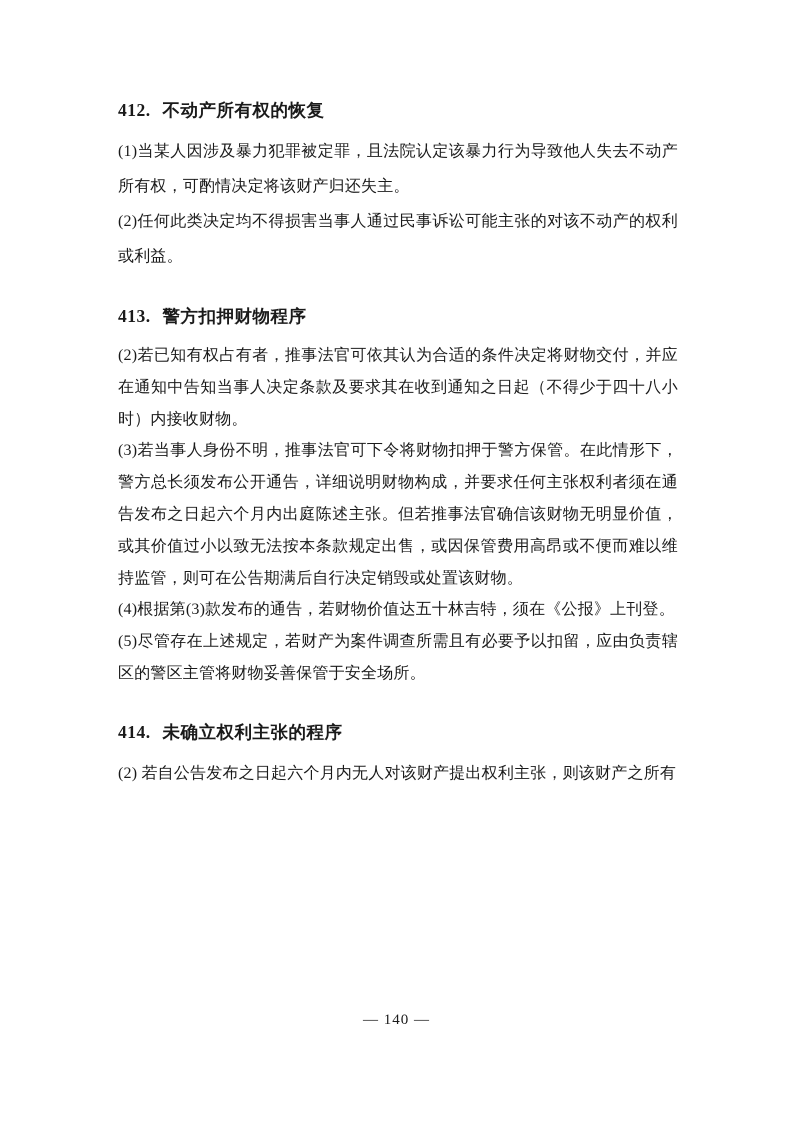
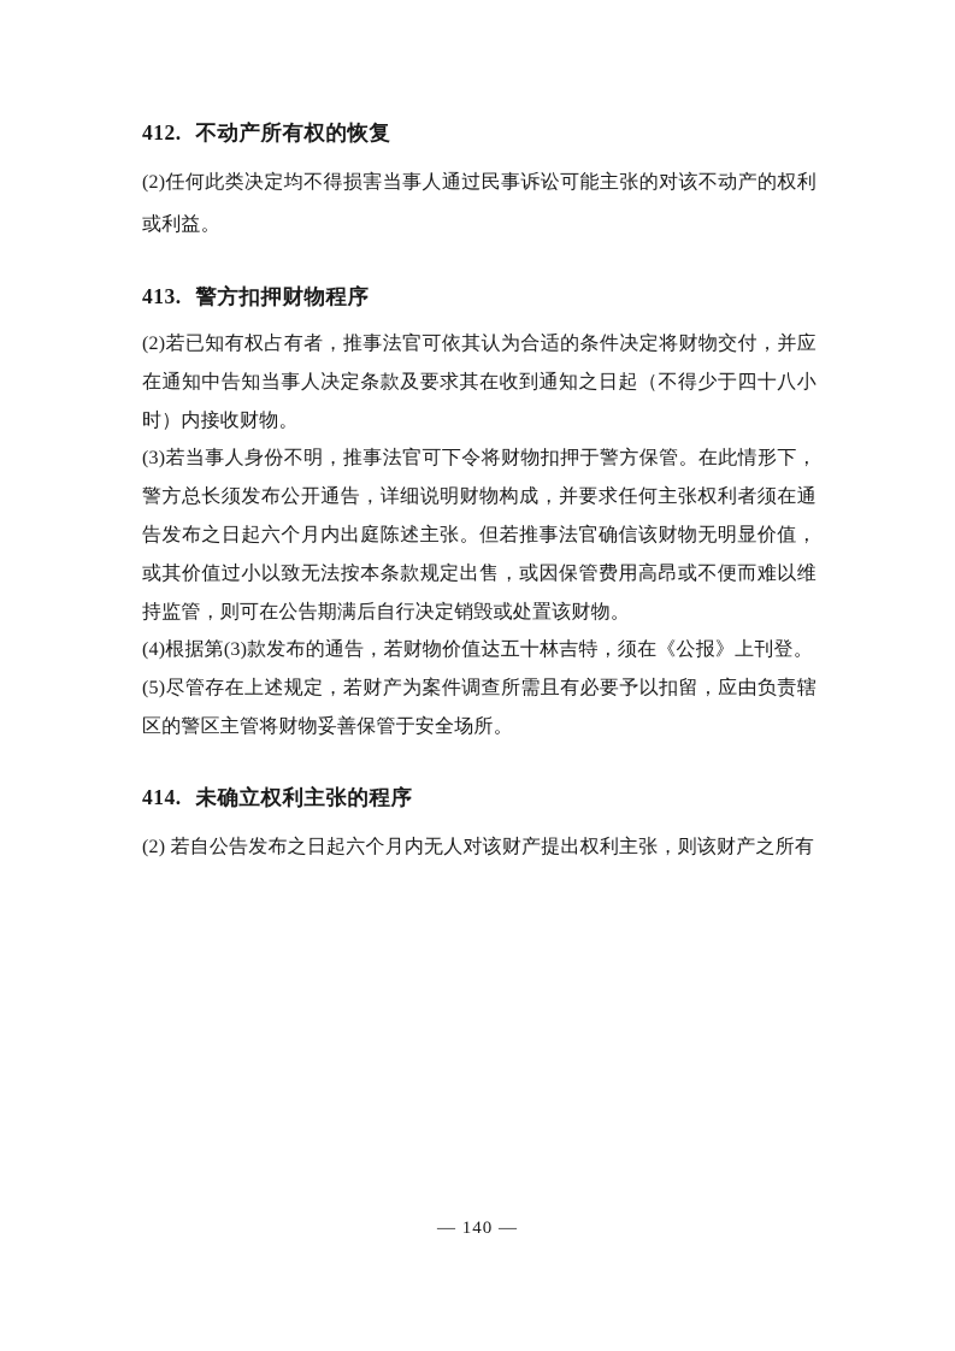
  412. 不动产所有权的恢复
- (1)当某人因涉及暴力犯罪被定罪，且法院认定该暴力行为导致他人失去不动产所有权，可酌情决定将该财产归还失主。
  (2)任何此类决定均不得损害当事人通过民事诉讼可能主张的对该不动产的权利或利益。
  413. 警方扣押财物程序
  (2)若已知有权占有者，推事法官可依其认为合适的条件决定将财物交付，并应在通知中告知当事人决定条款及要求其在收到通知之日起（不得少于四十八小时）内接收财物。
  (3)若当事人身份不明，推事法官可下令将财物扣押于警方保管。在此情形下，警方总长须发布公开通告，详细说明财物构成，并要求任何主张权利者须在通告发布之日起六个月内出庭陈述主张。但若推事法官确信该财物无明显价值，或其价值过小以致无法按本条款规定出售，或因保管费用高昂或不便而难以维持监管，则可在公告期满后自行决定销毁或处置该财物。
  (4)根据第(3)款发布的通告，若财物价值达五十林吉特，须在《公报》上刊登。
  (5)尽管存在上述规定，若财产为案件调查所需且有必要予以扣留，应由负责辖区的警区主管将财物妥善保管于安全场所。
  414. 未确立权利主张的程序
  (2) 若自公告发布之日起六个月内无人对该财产提出权利主张，则该财产之所有
  — 140 —
